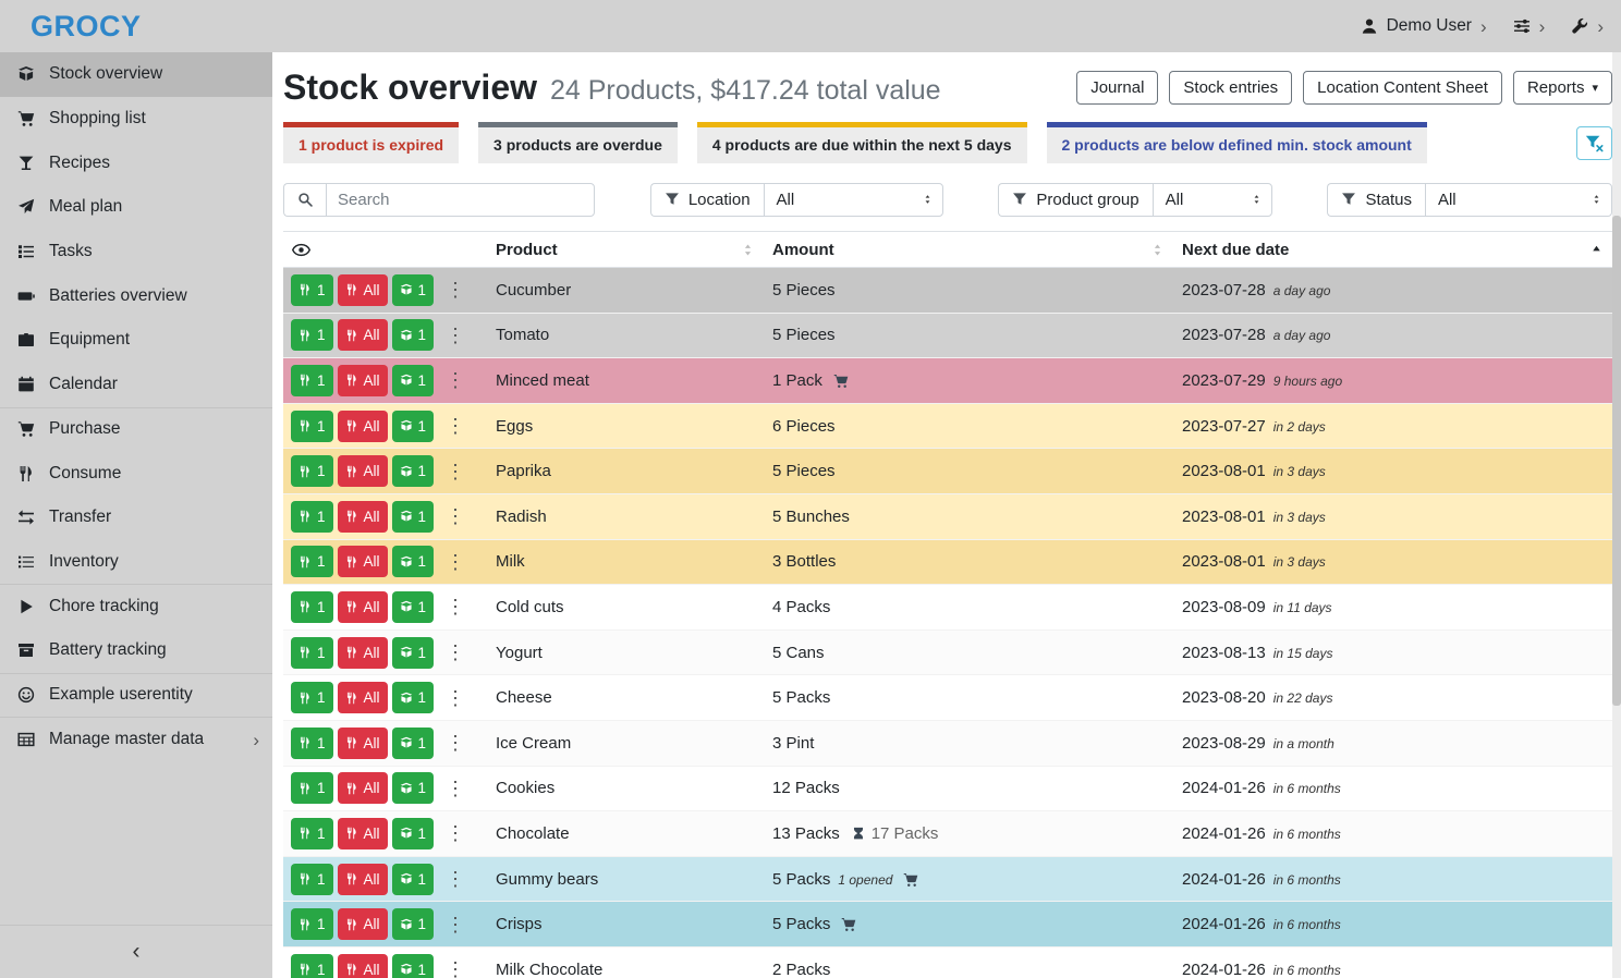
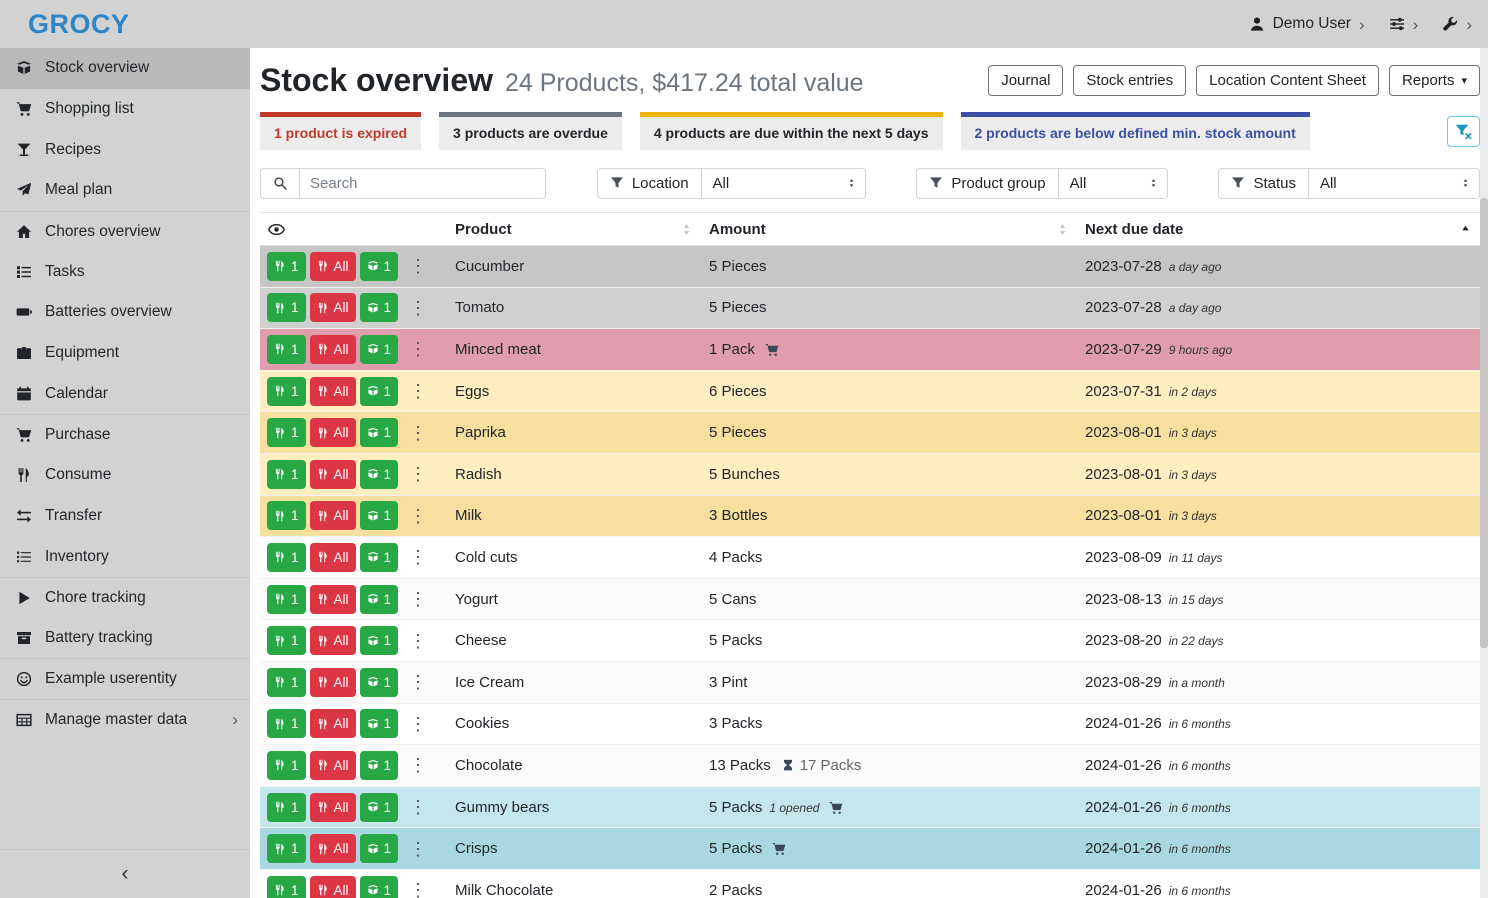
  GROCY
  Demo User
  ›
  ›
  ›
  Stock overview
  Shopping list
  Recipes
  Meal plan
+ Chores overview
  Tasks
  Batteries overview
  Equipment
  Calendar
  Purchase
  Consume
  Transfer
  Inventory
  Chore tracking
  Battery tracking
  Example userentity
  Manage master data
  ›
  ‹
  Stock overview
  24 Products, $417.24 total value
  Journal
  Stock entries
  Location Content Sheet
  Reports
  ▾
  1 product is expired
  3 products are overdue
  4 products are due within the next 5 days
  2 products are below defined min. stock amount
  Search
  Location
  All
  Product group
  All
  Status
  All
  	Product	Amount	Next due date
  1 All 1 ⋮	Cucumber	5 Pieces	2023-07-28 a day ago
  1 All 1 ⋮	Tomato	5 Pieces	2023-07-28 a day ago
  1 All 1 ⋮	Minced meat	1 Pack	2023-07-29 9 hours ago
- 1 All 1 ⋮	Eggs	6 Pieces	2023-07-27 in 2 days
+ 1 All 1 ⋮	Eggs	6 Pieces	2023-07-31 in 2 days
  1 All 1 ⋮	Paprika	5 Pieces	2023-08-01 in 3 days
  1 All 1 ⋮	Radish	5 Bunches	2023-08-01 in 3 days
  1 All 1 ⋮	Milk	3 Bottles	2023-08-01 in 3 days
  1 All 1 ⋮	Cold cuts	4 Packs	2023-08-09 in 11 days
  1 All 1 ⋮	Yogurt	5 Cans	2023-08-13 in 15 days
  1 All 1 ⋮	Cheese	5 Packs	2023-08-20 in 22 days
  1 All 1 ⋮	Ice Cream	3 Pint	2023-08-29 in a month
- 1 All 1 ⋮	Cookies	12 Packs	2024-01-26 in 6 months
+ 1 All 1 ⋮	Cookies	3 Packs	2024-01-26 in 6 months
  1 All 1 ⋮	Chocolate	13 Packs 17 Packs	2024-01-26 in 6 months
  1 All 1 ⋮	Gummy bears	5 Packs 1 opened	2024-01-26 in 6 months
  1 All 1 ⋮	Crisps	5 Packs	2024-01-26 in 6 months
  1 All 1 ⋮	Milk Chocolate	2 Packs	2024-01-26 in 6 months
